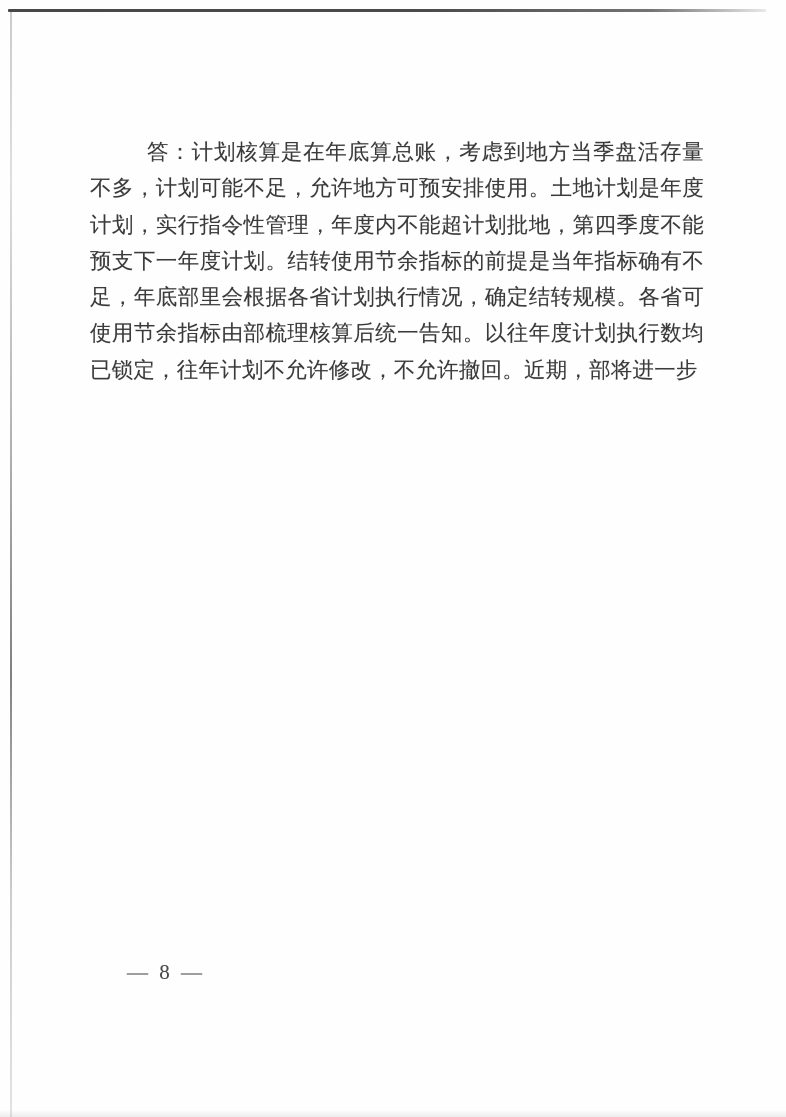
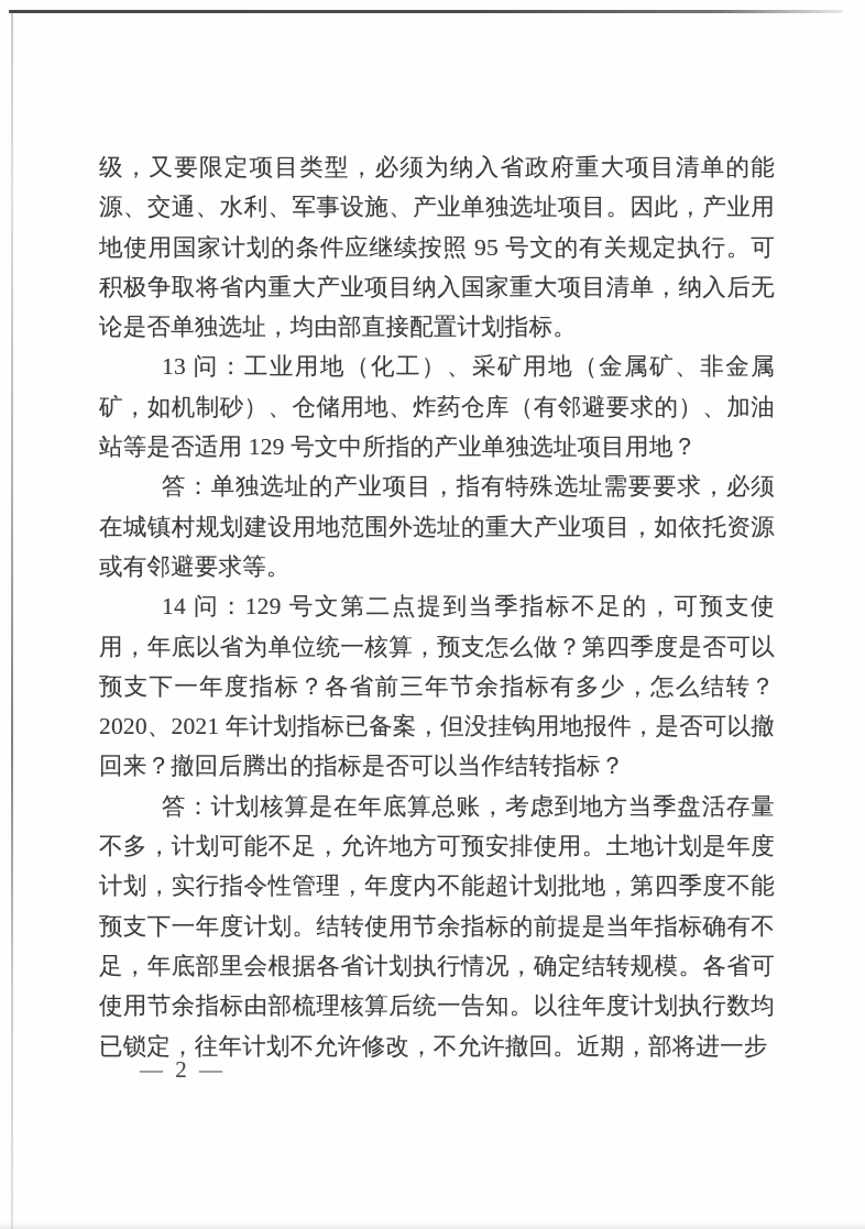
+ 级，又要限定项目类型，必须为纳入省政府重大项目清单的能源、交通、水利、军事设施、产业单独选址项目。因此，产业用地使用国家计划的条件应继续按照 95 号文的有关规定执行。可积极争取将省内重大产业项目纳入国家重大项目清单，纳入后无论是否单独选址，均由部直接配置计划指标。
+ 13 问：工业用地（化工）、采矿用地（金属矿、非金属矿，如机制砂）、仓储用地、炸药仓库（有邻避要求的）、加油站等是否适用 129 号文中所指的产业单独选址项目用地？
+ 答：单独选址的产业项目，指有特殊选址需要要求，必须在城镇村规划建设用地范围外选址的重大产业项目，如依托资源或有邻避要求等。
+ 14 问：129 号文第二点提到当季指标不足的，可预支使用，年底以省为单位统一核算，预支怎么做？第四季度是否可以预支下一年度指标？各省前三年节余指标有多少，怎么结转？2020、2021 年计划指标已备案，但没挂钩用地报件，是否可以撤回来？撤回后腾出的指标是否可以当作结转指标？
  答：计划核算是在年底算总账，考虑到地方当季盘活存量不多，计划可能不足，允许地方可预安排使用。土地计划是年度计划，实行指令性管理，年度内不能超计划批地，第四季度不能预支下一年度计划。结转使用节余指标的前提是当年指标确有不足，年底部里会根据各省计划执行情况，确定结转规模。各省可使用节余指标由部梳理核算后统一告知。以往年度计划执行数均已锁定，往年计划不允许修改，不允许撤回。近期，部将进一步
- — 8 —
+ — 2 —
